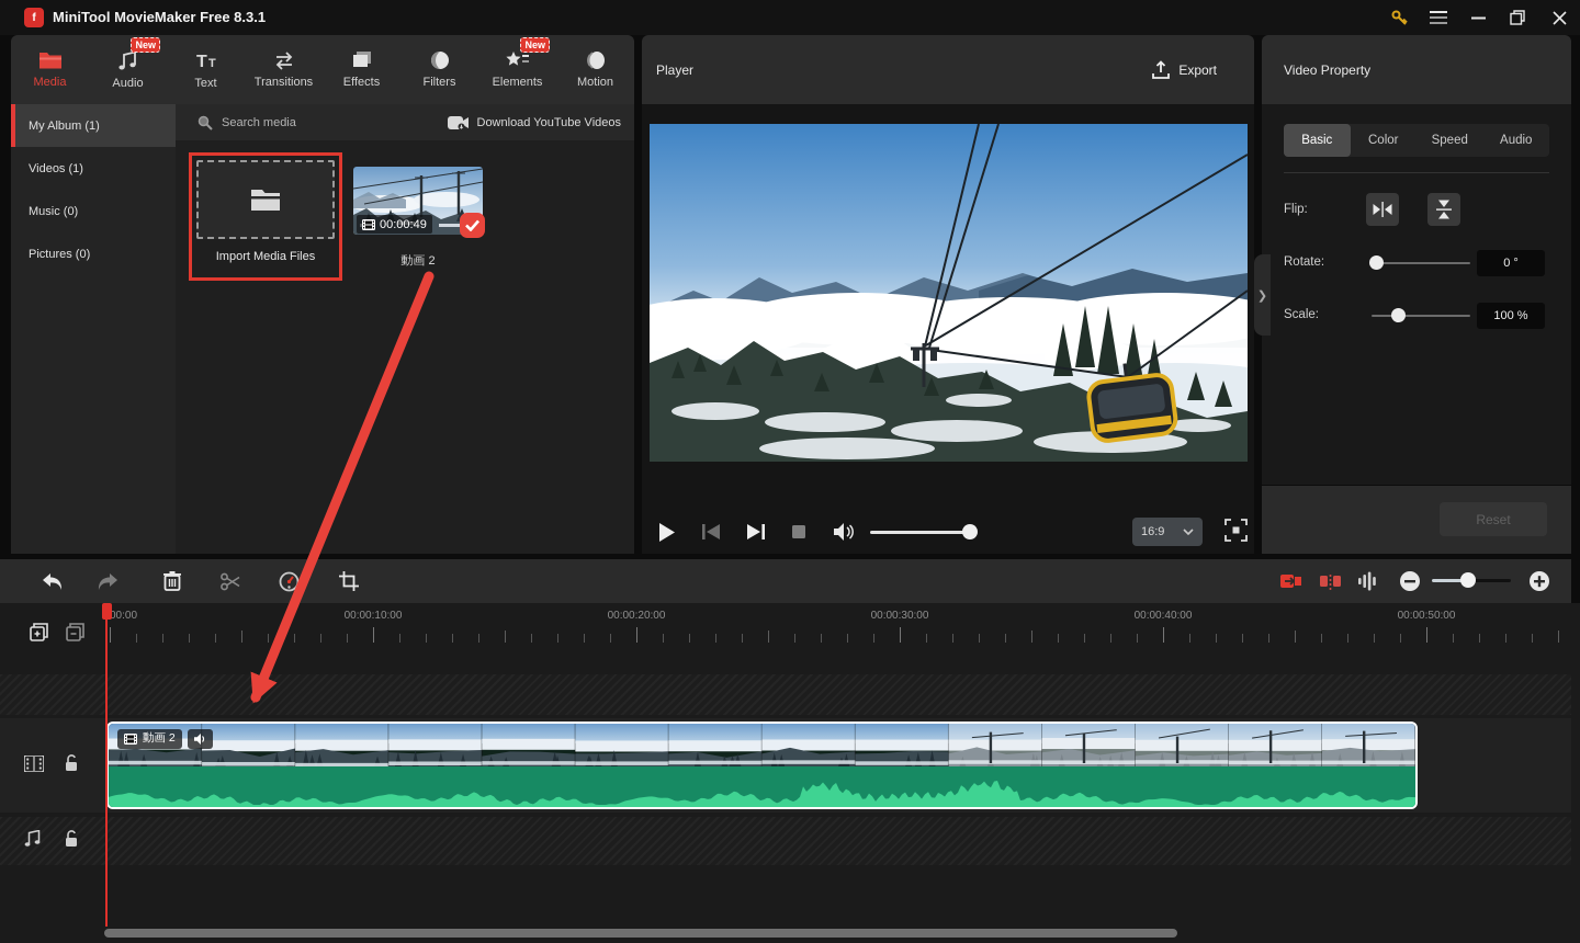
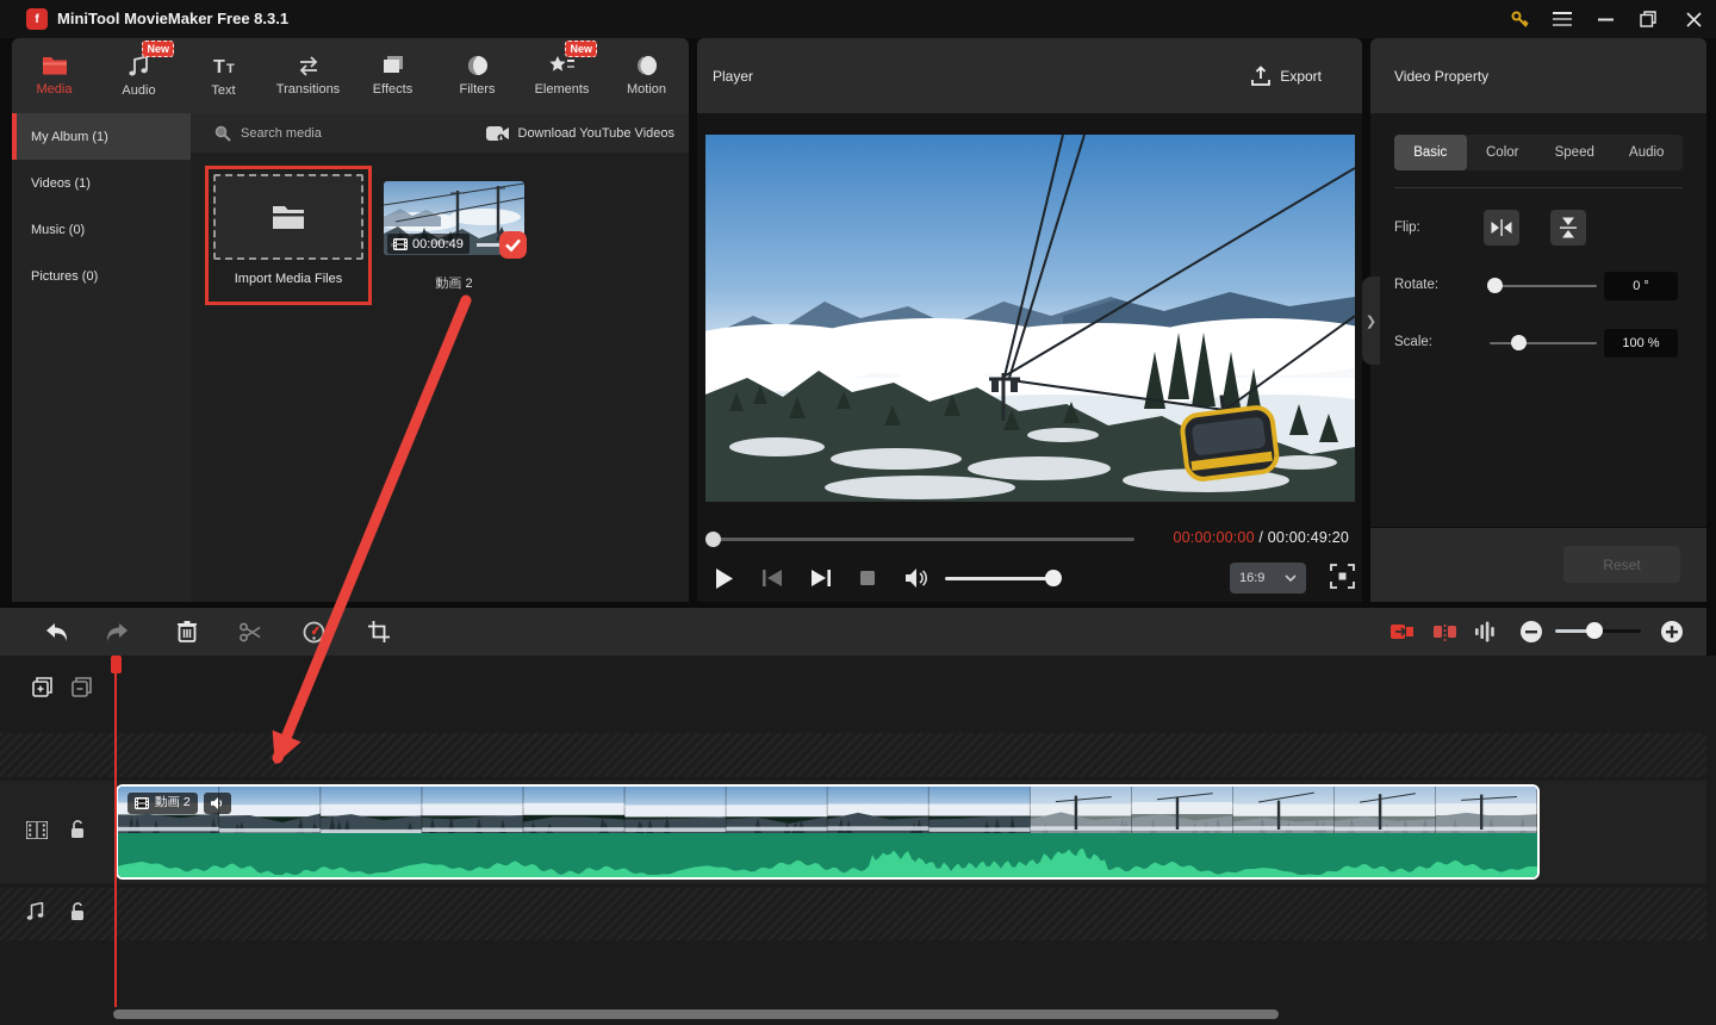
  f
  MiniTool MovieMaker Free 8.3.1
  Media
  New
  Audio
  T
  T
  Text
  Transitions
  Effects
  Filters
  New
  Elements
  Motion
  My Album (1)
  Videos (1)
  Music (0)
  Pictures (0)
  Search media
  Download YouTube Videos
  Import Media Files
  00:00:49
  動画 2
  Player
  Export
+ 00:00:00:00 / 00:00:49:20
  16:9
  Video Property
  Basic
  Color
  Speed
  Audio
  Flip:
  Rotate:
  0 °
  Scale:
  100 %
  Reset
  ❯
- 00:00
- 00:00:10:00
- 00:00:20:00
- 00:00:30:00
- 00:00:40:00
- 00:00:50:00
  動画 2
